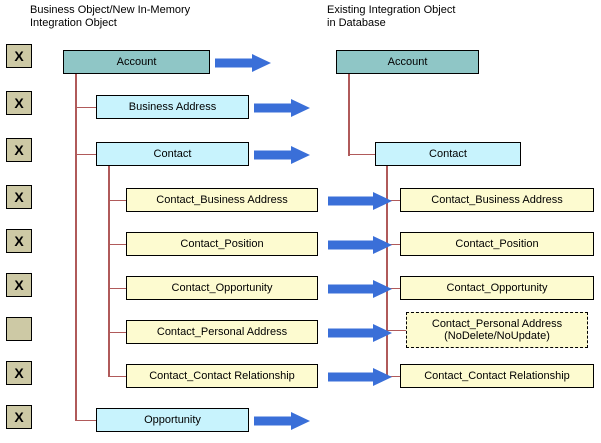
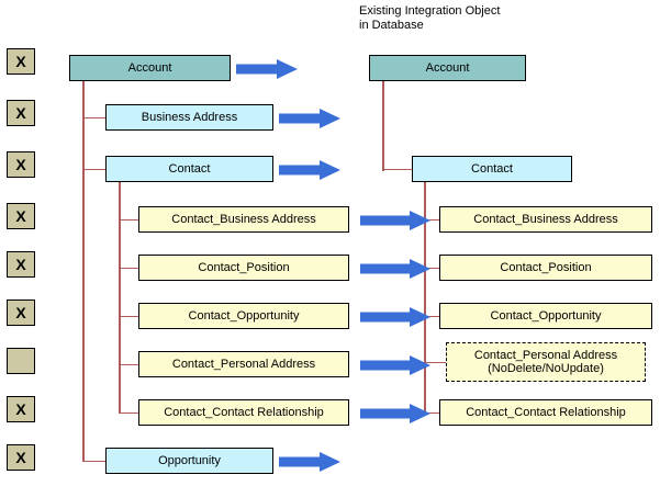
- Business Object/New In-Memory
- Integration Object
  Existing Integration Object
  in Database
  X
  X
  X
  X
  X
  X
  X
  X
  Account
  Business Address
  Contact
  Contact_Business Address
  Contact_Position
  Contact_Opportunity
  Contact_Personal Address
  Contact_Contact Relationship
  Opportunity
  Account
  Contact
  Contact_Business Address
  Contact_Position
  Contact_Opportunity
  Contact_Personal Address
  (NoDelete/NoUpdate)
  Contact_Contact Relationship
